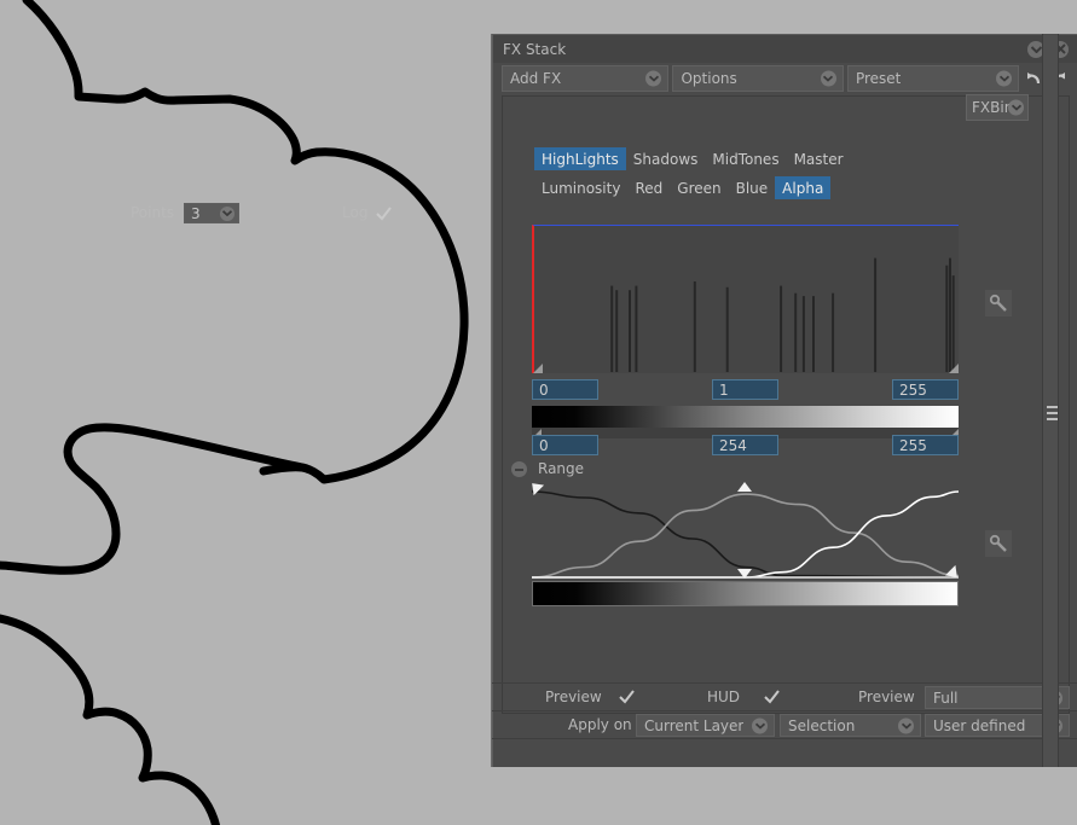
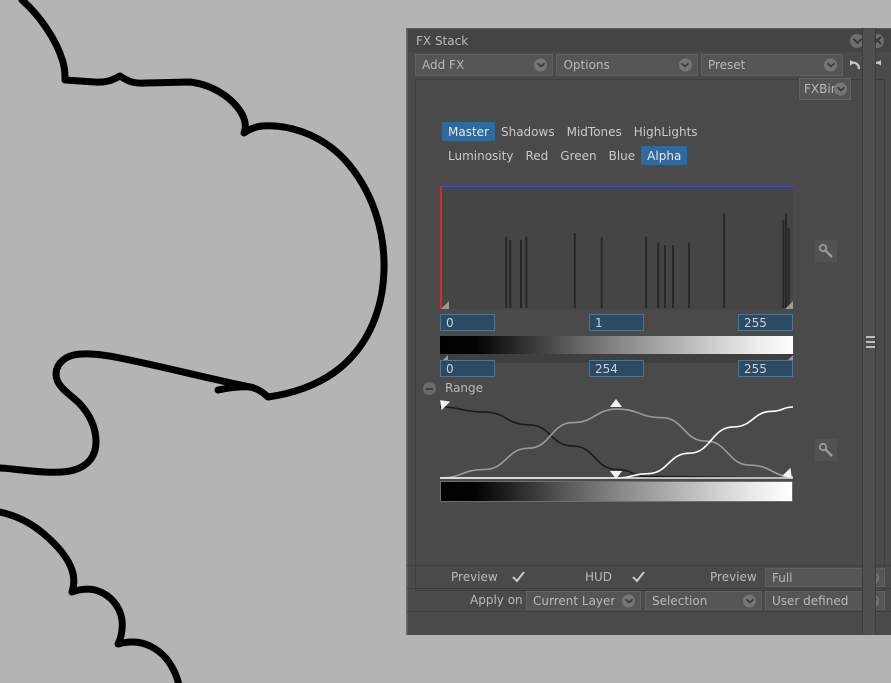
  FX Stack
  Add FX
  Options
  Preset
  FXBi
- HighLights
+ Master
  Shadows
  MidTones
- Master
+ HighLights
  Luminosity
  Red
  Green
  Blue
  Alpha
- 3
  0
  1
  255
  0
  254
  255
  Range
  Preview
  HUD
  Preview
  Full
  Apply on
  Current Layer
  Selection
  User defined
